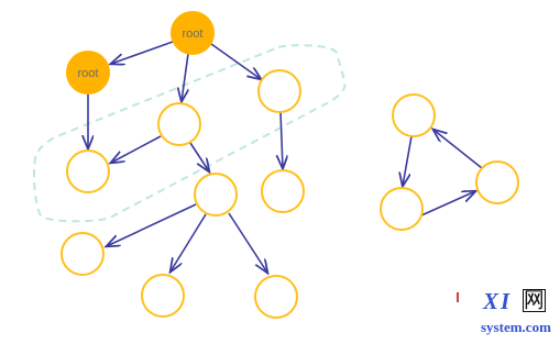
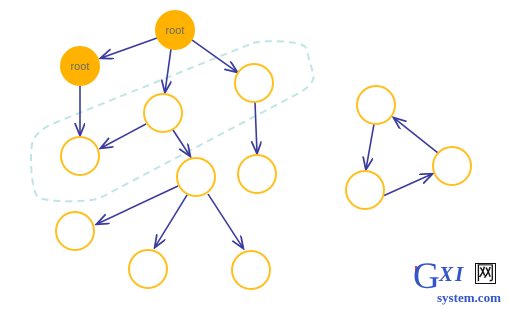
  root
  root
+ G
  XI
  网
  system.com
